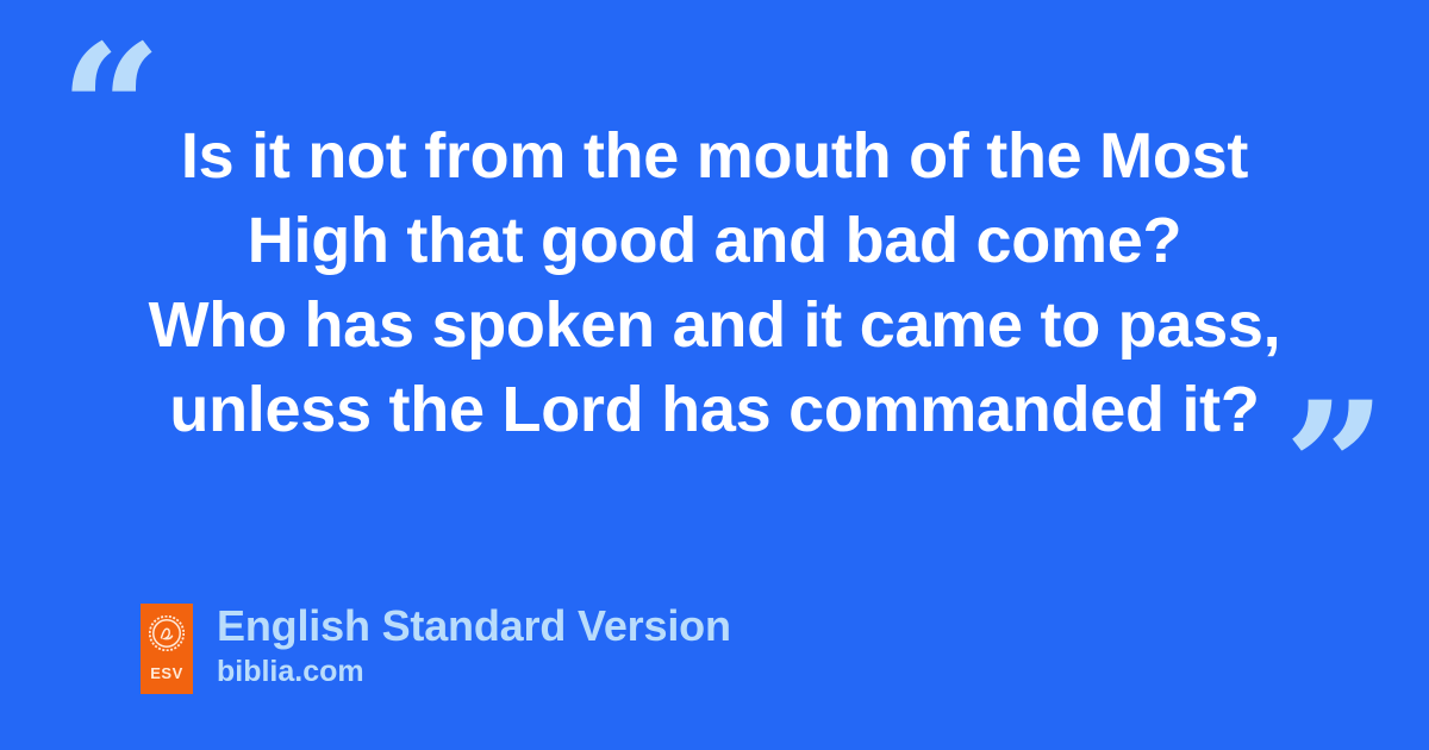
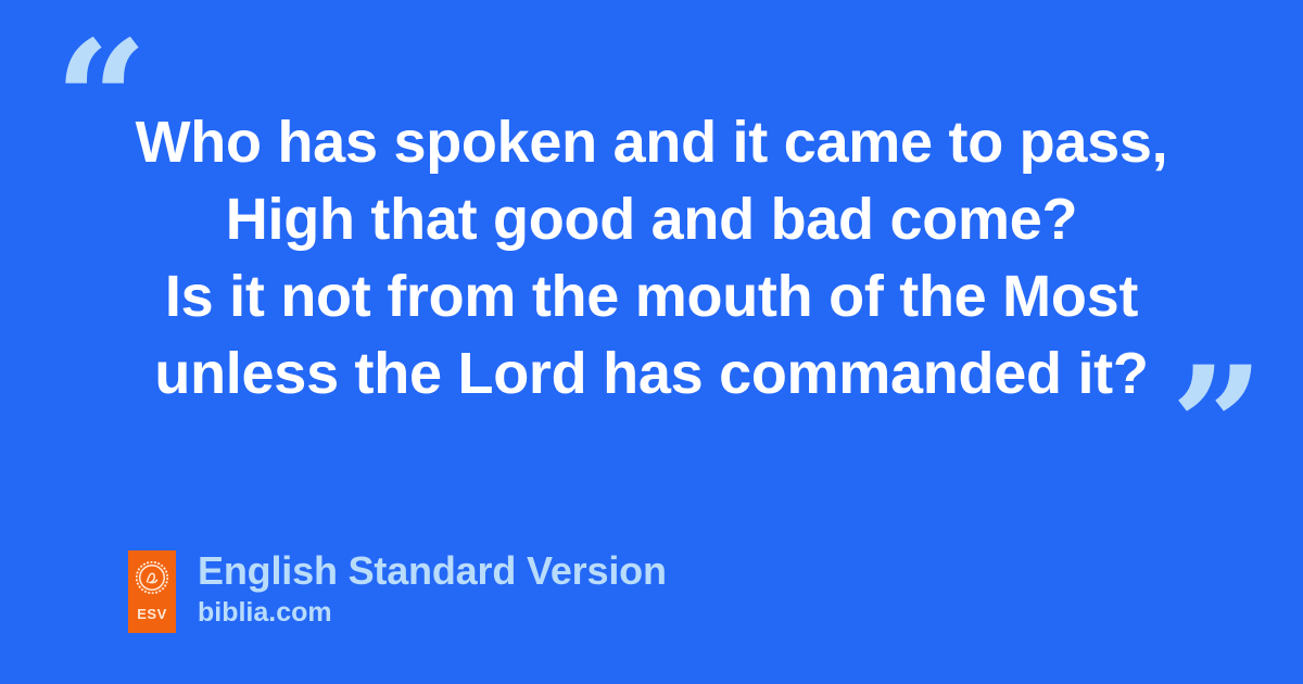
  “
- Is it not from the mouth of the Most
+ Who has spoken and it came to pass,
  High that good and bad come?
- Who has spoken and it came to pass,
+ Is it not from the mouth of the Most
  unless the Lord has commanded it?
  ”
  ESV
  English Standard Version
  biblia.com
